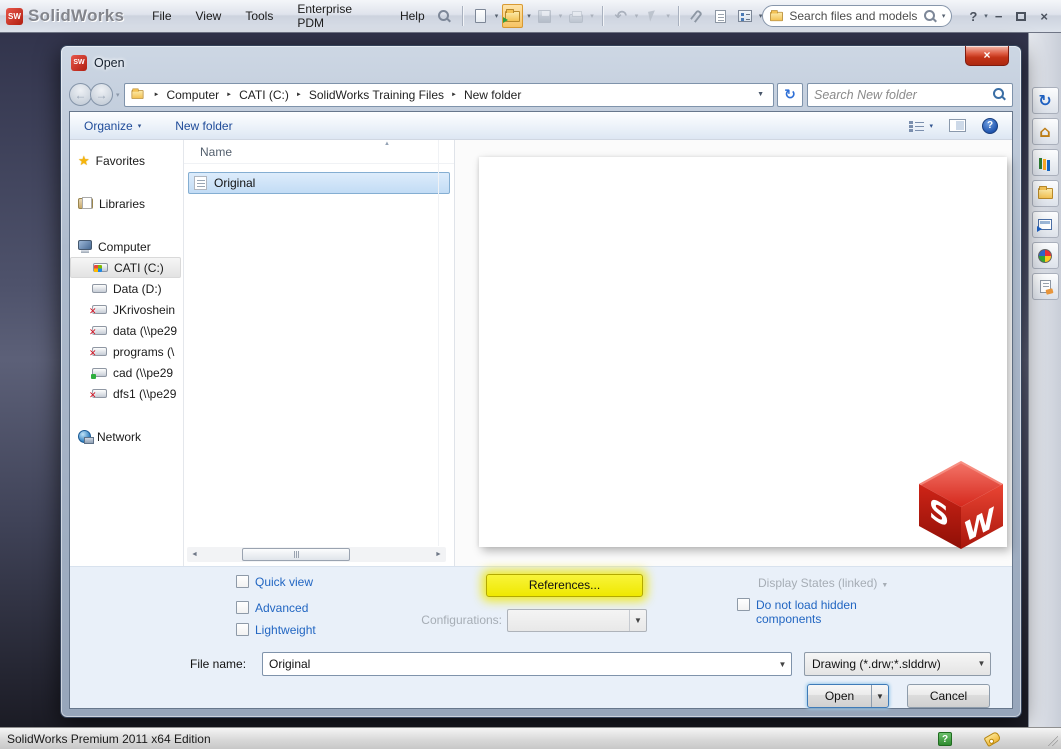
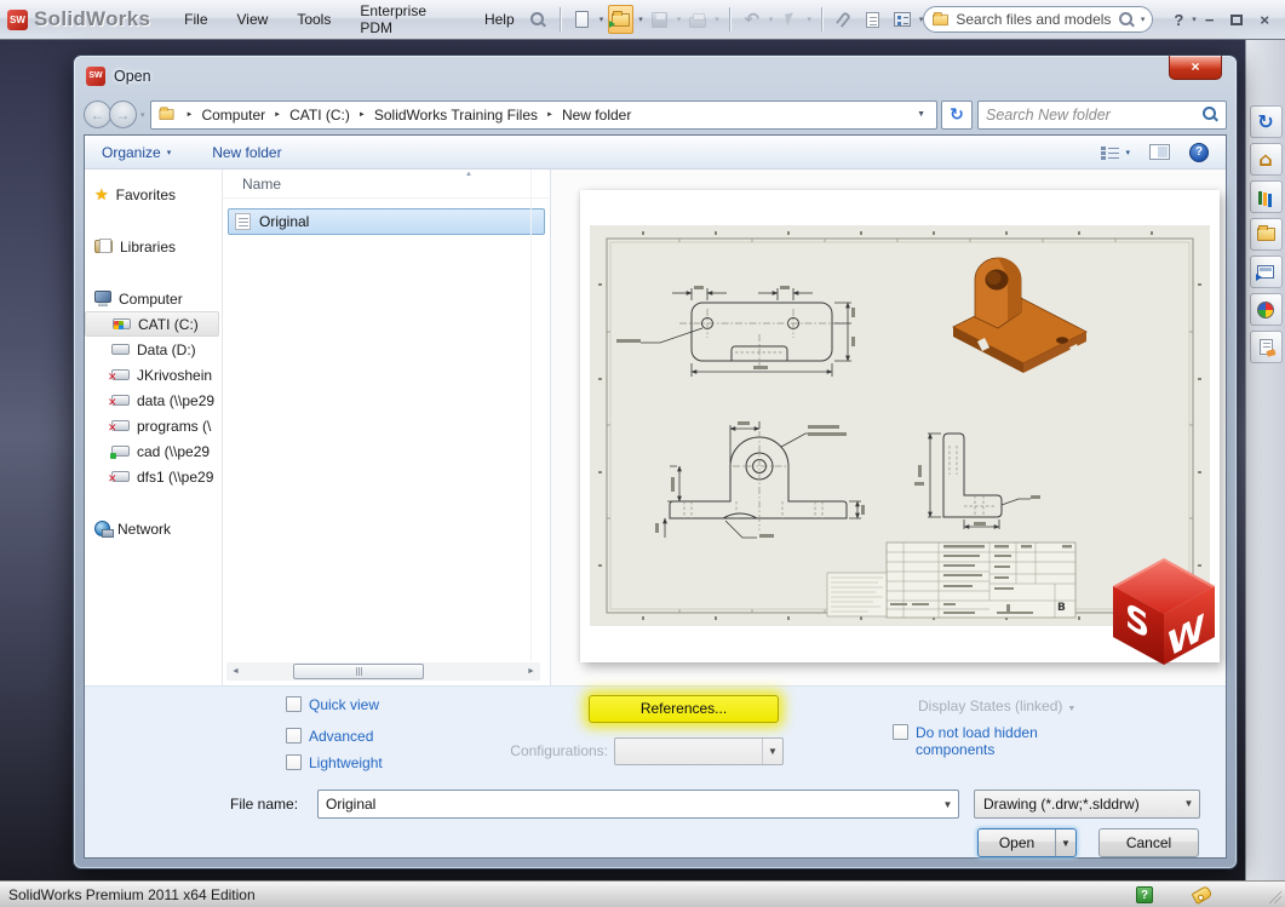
  SW
  SolidWorks
  File
  View
  Tools
  Enterprise PDM
  Help
  ↶
  Search files and models
  ?
  −
  ×
  ↻
  ⌂
  Open
  ×
  ←
  →
  Computer
  CATI (C:)
  SolidWorks Training Files
  New folder
  ↻
  Search New folder
  Organize
  New folder
  ?
  ★
  Favorites
  Libraries
  Computer
  CATI (C:)
  Data (D:)
  JKrivoshein
  data (\\pe29
  programs (\
  cad (\\pe29
  dfs1 (\\pe29
  Network
  Name
  Original
+ B
  Quick view
  Advanced
  Lightweight
  References...
  Configurations:
  ▼
  Display States (linked)
  Do not load hidden components
  File name:
  Original
  ▼
  Drawing (*.drw;*.slddrw)
  ▼
  Open
  ▼
  Cancel
  SolidWorks Premium 2011 x64 Edition
  ?
